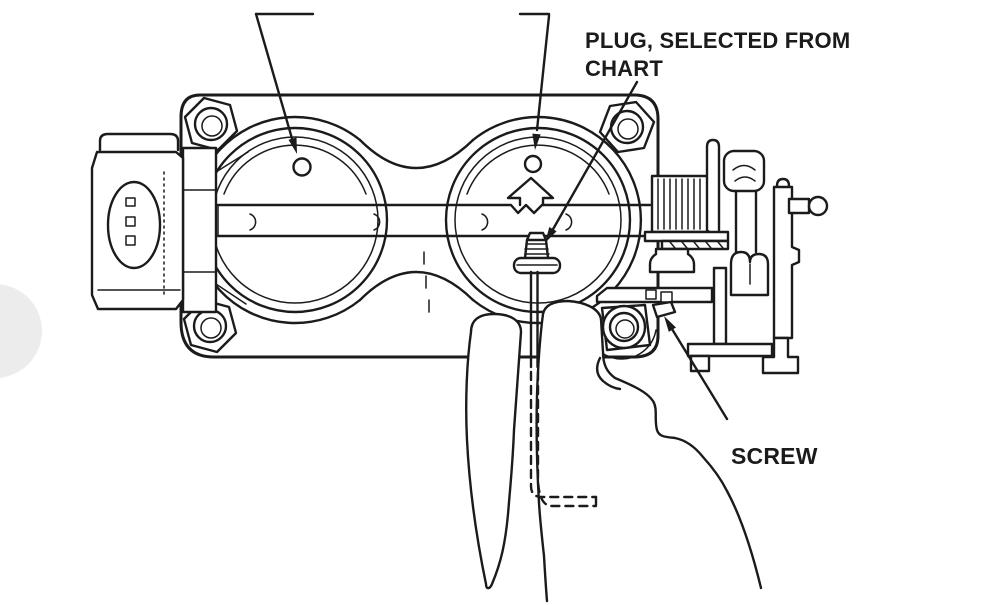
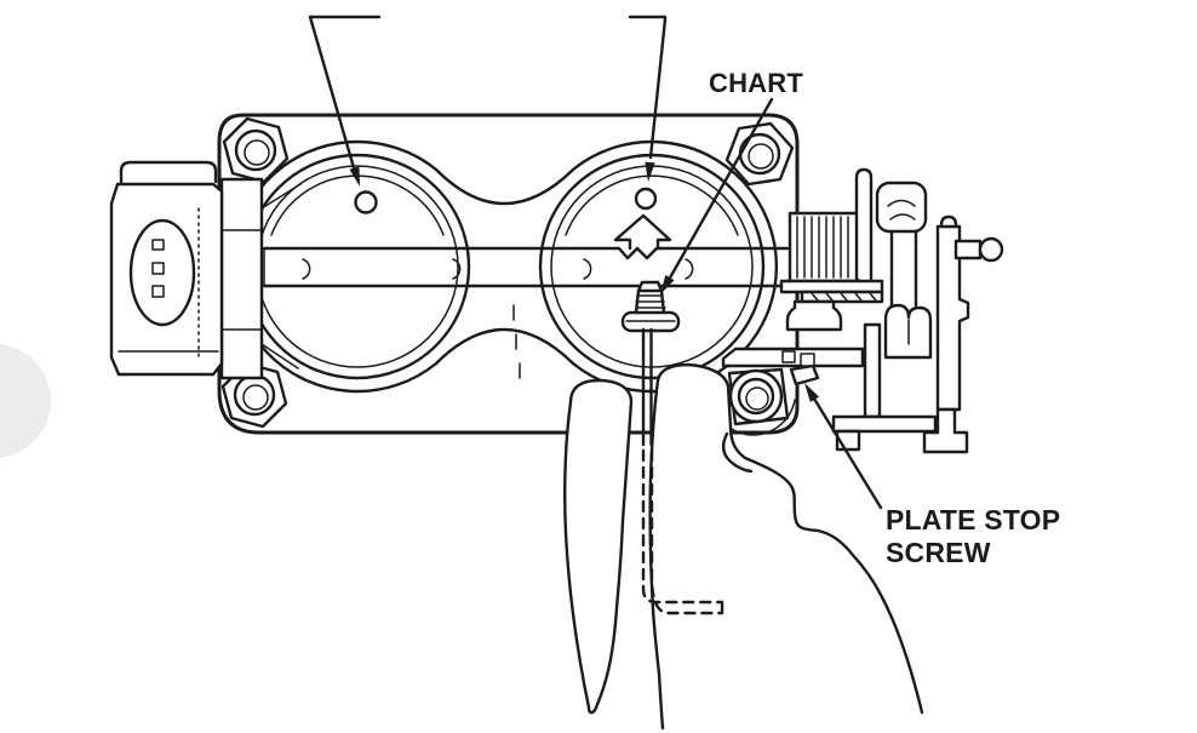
- PLUG, SELECTED FROM
  CHART
+ PLATE STOP
  SCREW
